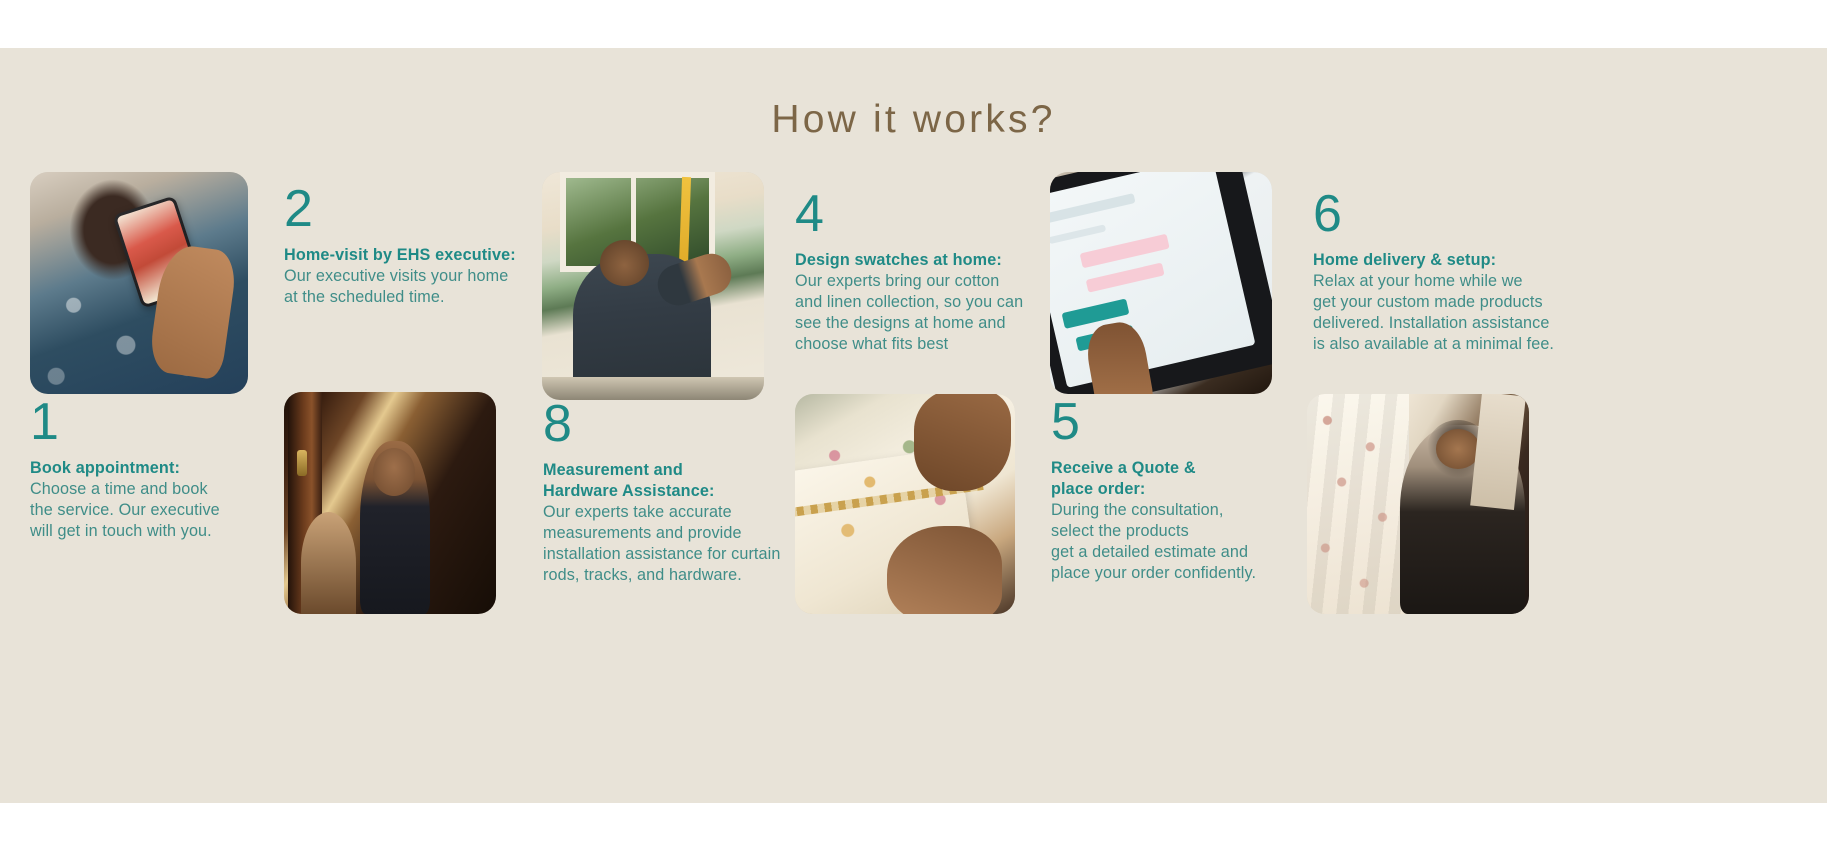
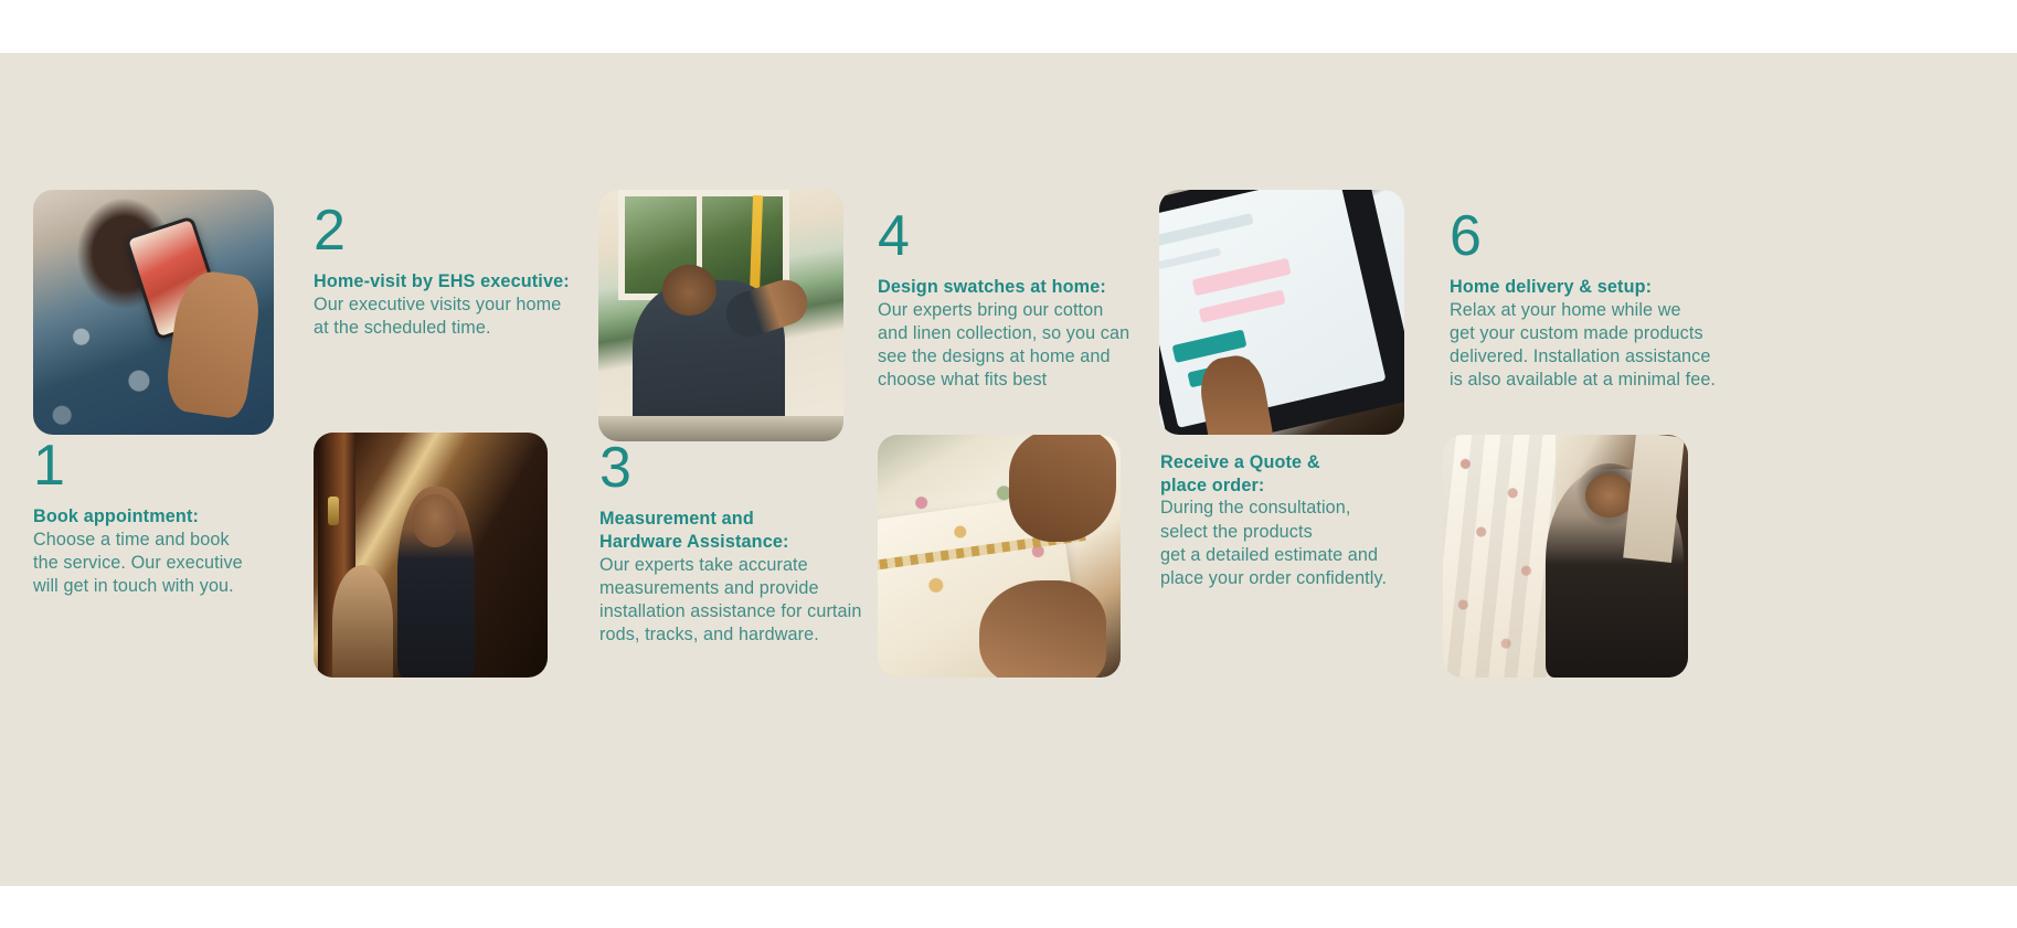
- How it works?
  1
  Book appointment:
  Choose a time and book
  the service. Our executive
  will get in touch with you.
  2
  Home-visit by EHS executive:
  Our executive visits your home
  at the scheduled time.
- 8
+ 3
  Measurement and
  Hardware Assistance:
  Our experts take accurate
  measurements and provide
  installation assistance for curtain
  rods, tracks, and hardware.
  4
  Design swatches at home:
  Our experts bring our cotton
  and linen collection, so you can
  see the designs at home and
  choose what fits best
- 5
  Receive a Quote &
  place order:
  During the consultation,
  select the products
  get a detailed estimate and
  place your order confidently.
  6
  Home delivery & setup:
  Relax at your home while we
  get your custom made products
  delivered. Installation assistance
  is also available at a minimal fee.
